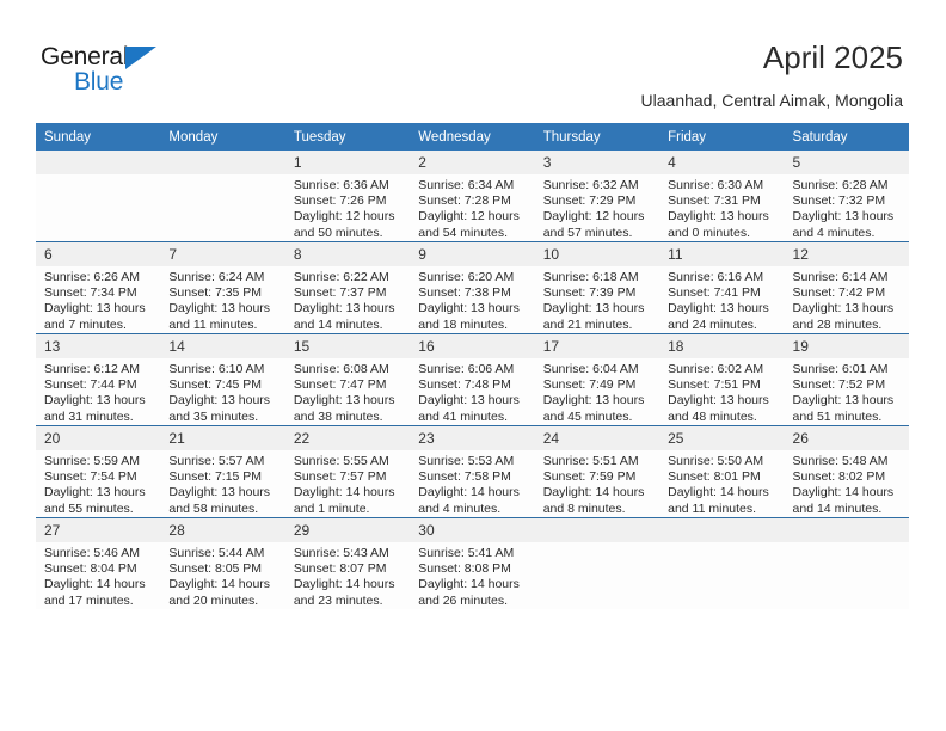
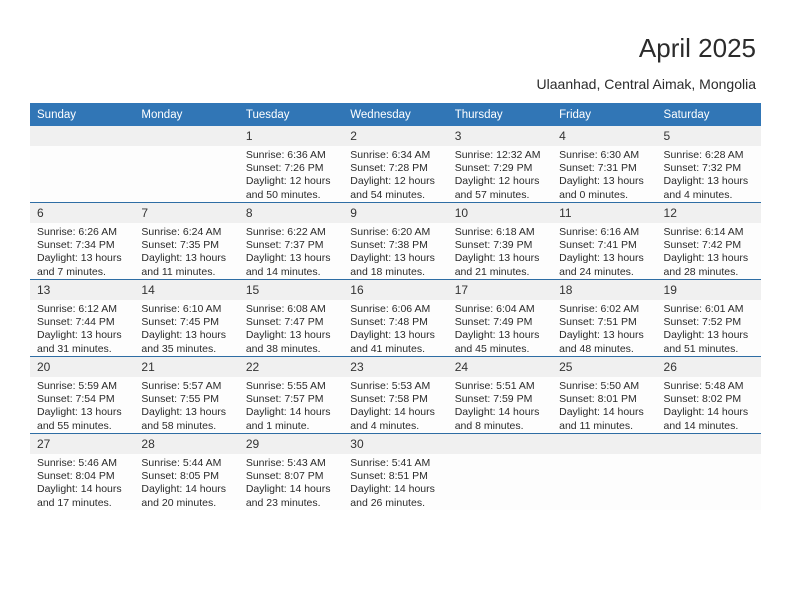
- General
- Blue
  April 2025
  Ulaanhad, Central Aimak, Mongolia
  Sunday	Monday	Tuesday	Wednesday	Thursday	Friday	Saturday
- 		1Sunrise: 6:36 AMSunset: 7:26 PMDaylight: 12 hours and 50 minutes.	2Sunrise: 6:34 AMSunset: 7:28 PMDaylight: 12 hours and 54 minutes.	3Sunrise: 6:32 AMSunset: 7:29 PMDaylight: 12 hours and 57 minutes.	4Sunrise: 6:30 AMSunset: 7:31 PMDaylight: 13 hours and 0 minutes.	5Sunrise: 6:28 AMSunset: 7:32 PMDaylight: 13 hours and 4 minutes.
+ 		1Sunrise: 6:36 AMSunset: 7:26 PMDaylight: 12 hours and 50 minutes.	2Sunrise: 6:34 AMSunset: 7:28 PMDaylight: 12 hours and 54 minutes.	3Sunrise: 12:32 AMSunset: 7:29 PMDaylight: 12 hours and 57 minutes.	4Sunrise: 6:30 AMSunset: 7:31 PMDaylight: 13 hours and 0 minutes.	5Sunrise: 6:28 AMSunset: 7:32 PMDaylight: 13 hours and 4 minutes.
  6Sunrise: 6:26 AMSunset: 7:34 PMDaylight: 13 hours and 7 minutes.	7Sunrise: 6:24 AMSunset: 7:35 PMDaylight: 13 hours and 11 minutes.	8Sunrise: 6:22 AMSunset: 7:37 PMDaylight: 13 hours and 14 minutes.	9Sunrise: 6:20 AMSunset: 7:38 PMDaylight: 13 hours and 18 minutes.	10Sunrise: 6:18 AMSunset: 7:39 PMDaylight: 13 hours and 21 minutes.	11Sunrise: 6:16 AMSunset: 7:41 PMDaylight: 13 hours and 24 minutes.	12Sunrise: 6:14 AMSunset: 7:42 PMDaylight: 13 hours and 28 minutes.
  13Sunrise: 6:12 AMSunset: 7:44 PMDaylight: 13 hours and 31 minutes.	14Sunrise: 6:10 AMSunset: 7:45 PMDaylight: 13 hours and 35 minutes.	15Sunrise: 6:08 AMSunset: 7:47 PMDaylight: 13 hours and 38 minutes.	16Sunrise: 6:06 AMSunset: 7:48 PMDaylight: 13 hours and 41 minutes.	17Sunrise: 6:04 AMSunset: 7:49 PMDaylight: 13 hours and 45 minutes.	18Sunrise: 6:02 AMSunset: 7:51 PMDaylight: 13 hours and 48 minutes.	19Sunrise: 6:01 AMSunset: 7:52 PMDaylight: 13 hours and 51 minutes.
- 20Sunrise: 5:59 AMSunset: 7:54 PMDaylight: 13 hours and 55 minutes.	21Sunrise: 5:57 AMSunset: 7:15 PMDaylight: 13 hours and 58 minutes.	22Sunrise: 5:55 AMSunset: 7:57 PMDaylight: 14 hours and 1 minute.	23Sunrise: 5:53 AMSunset: 7:58 PMDaylight: 14 hours and 4 minutes.	24Sunrise: 5:51 AMSunset: 7:59 PMDaylight: 14 hours and 8 minutes.	25Sunrise: 5:50 AMSunset: 8:01 PMDaylight: 14 hours and 11 minutes.	26Sunrise: 5:48 AMSunset: 8:02 PMDaylight: 14 hours and 14 minutes.
+ 20Sunrise: 5:59 AMSunset: 7:54 PMDaylight: 13 hours and 55 minutes.	21Sunrise: 5:57 AMSunset: 7:55 PMDaylight: 13 hours and 58 minutes.	22Sunrise: 5:55 AMSunset: 7:57 PMDaylight: 14 hours and 1 minute.	23Sunrise: 5:53 AMSunset: 7:58 PMDaylight: 14 hours and 4 minutes.	24Sunrise: 5:51 AMSunset: 7:59 PMDaylight: 14 hours and 8 minutes.	25Sunrise: 5:50 AMSunset: 8:01 PMDaylight: 14 hours and 11 minutes.	26Sunrise: 5:48 AMSunset: 8:02 PMDaylight: 14 hours and 14 minutes.
- 27Sunrise: 5:46 AMSunset: 8:04 PMDaylight: 14 hours and 17 minutes.	28Sunrise: 5:44 AMSunset: 8:05 PMDaylight: 14 hours and 20 minutes.	29Sunrise: 5:43 AMSunset: 8:07 PMDaylight: 14 hours and 23 minutes.	30Sunrise: 5:41 AMSunset: 8:08 PMDaylight: 14 hours and 26 minutes.
+ 27Sunrise: 5:46 AMSunset: 8:04 PMDaylight: 14 hours and 17 minutes.	28Sunrise: 5:44 AMSunset: 8:05 PMDaylight: 14 hours and 20 minutes.	29Sunrise: 5:43 AMSunset: 8:07 PMDaylight: 14 hours and 23 minutes.	30Sunrise: 5:41 AMSunset: 8:51 PMDaylight: 14 hours and 26 minutes.
